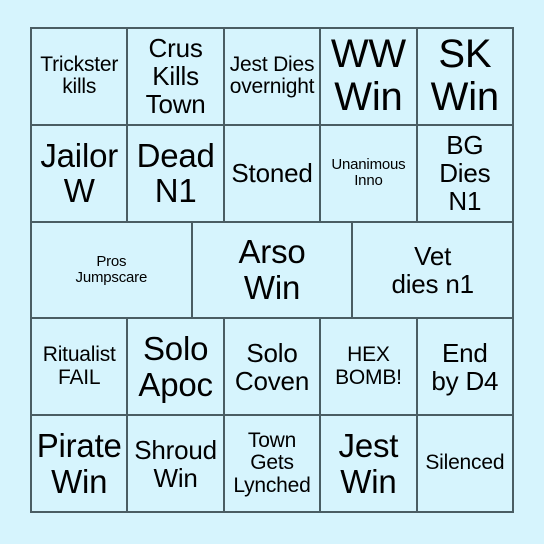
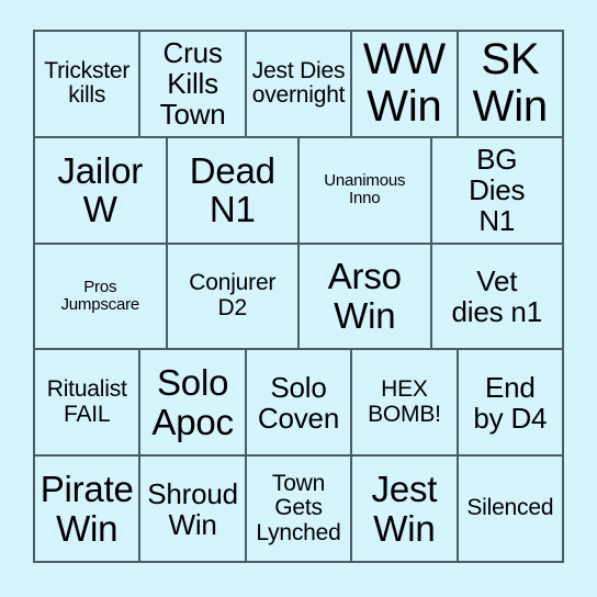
  Trickster
  kills
  Crus
  Kills
  Town
  Jest Dies
  overnight
  WW
  Win
  SK
  Win
  Jailor
  W
  Dead
  N1
- Stoned
  Unanimous
  Inno
  BG
  Dies
  N1
  Pros
  Jumpscare
+ Conjurer
+ D2
  Arso
  Win
  Vet
  dies n1
  Ritualist
  FAIL
  Solo
  Apoc
  Solo
  Coven
  HEX
  BOMB!
  End
  by D4
  Pirate
  Win
  Shroud
  Win
  Town
  Gets
  Lynched
  Jest
  Win
  Silenced
